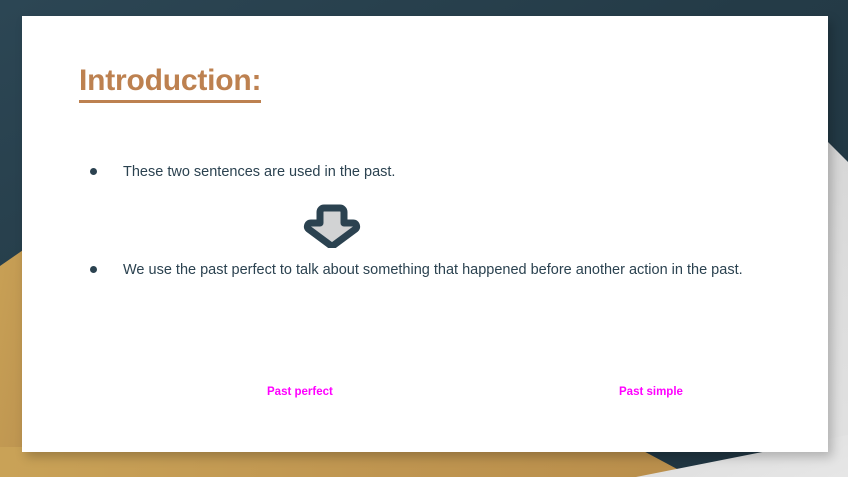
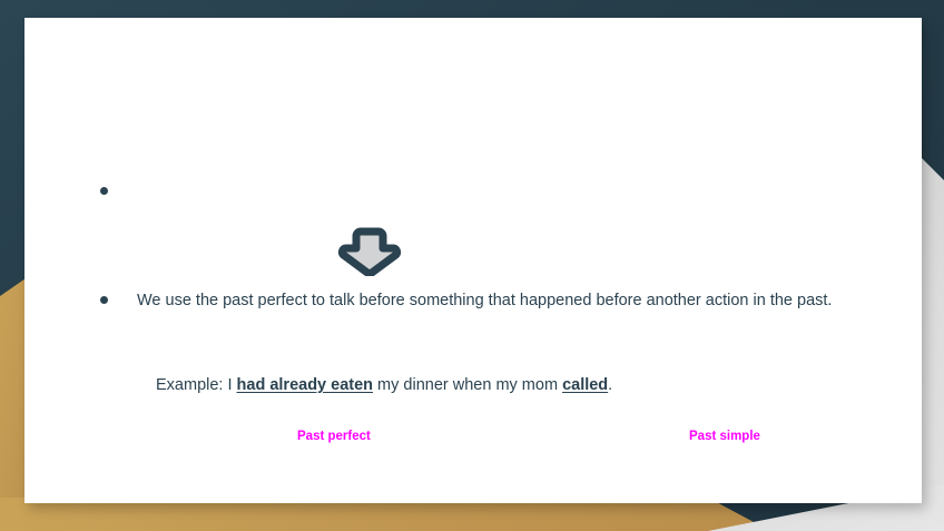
- Introduction:
- These two sentences are used in the past.
- We use the past perfect to talk about something that happened before another action in the past.
+ We use the past perfect to talk before something that happened before another action in the past.
+ Example: I had already eaten my dinner when my mom called.
  Past perfect
  Past simple
